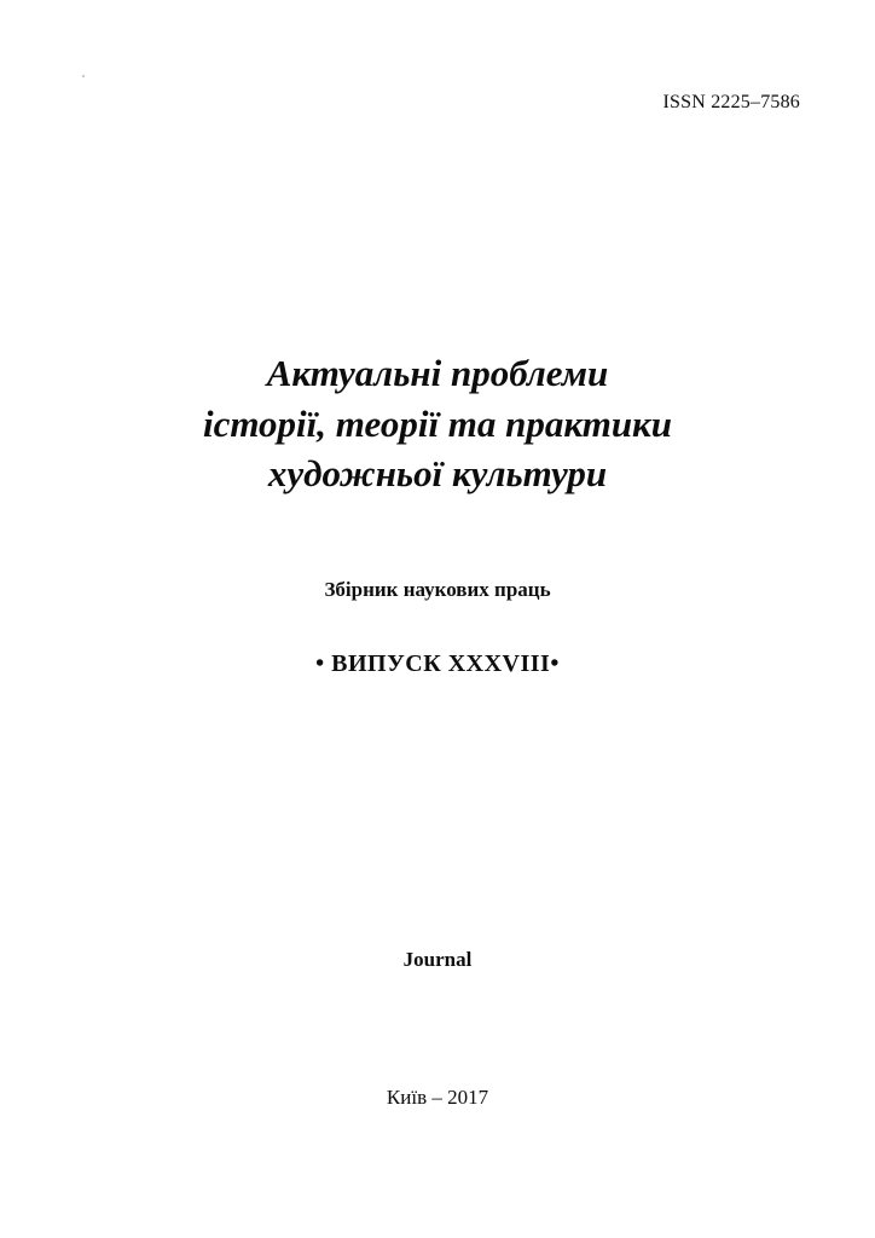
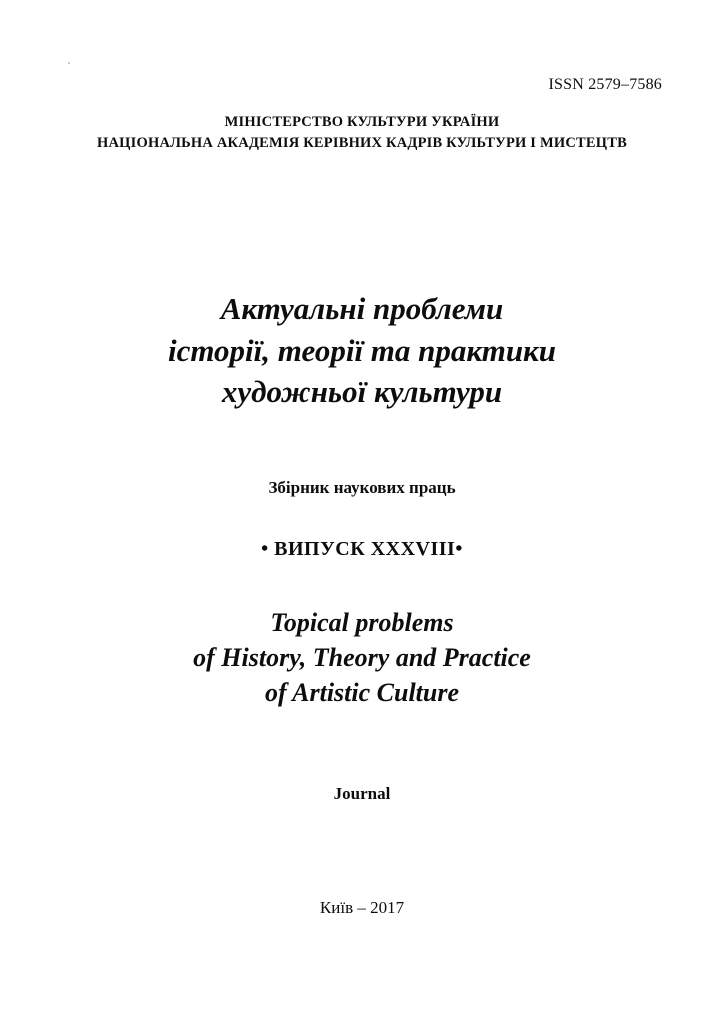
- ISSN 2225–7586
+ ISSN 2579–7586
+ МІНІСТЕРСТВО КУЛЬТУРИ УКРАЇНИ
+ НАЦІОНАЛЬНА АКАДЕМІЯ КЕРІВНИХ КАДРІВ КУЛЬТУРИ І МИСТЕЦТВ
  Актуальні проблеми
  історії, теорії та практики
  художньої культури
  Збірник наукових праць
  • ВИПУСК XXXVIII•
+ Topical problems
+ of History, Theory and Practice
+ of Artistic Culture
  Journal
  Київ – 2017
